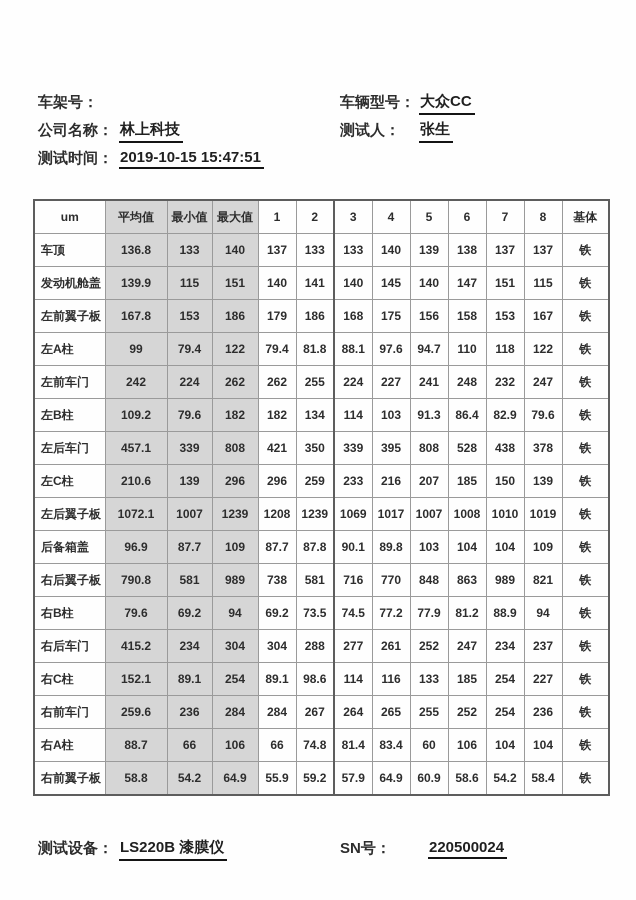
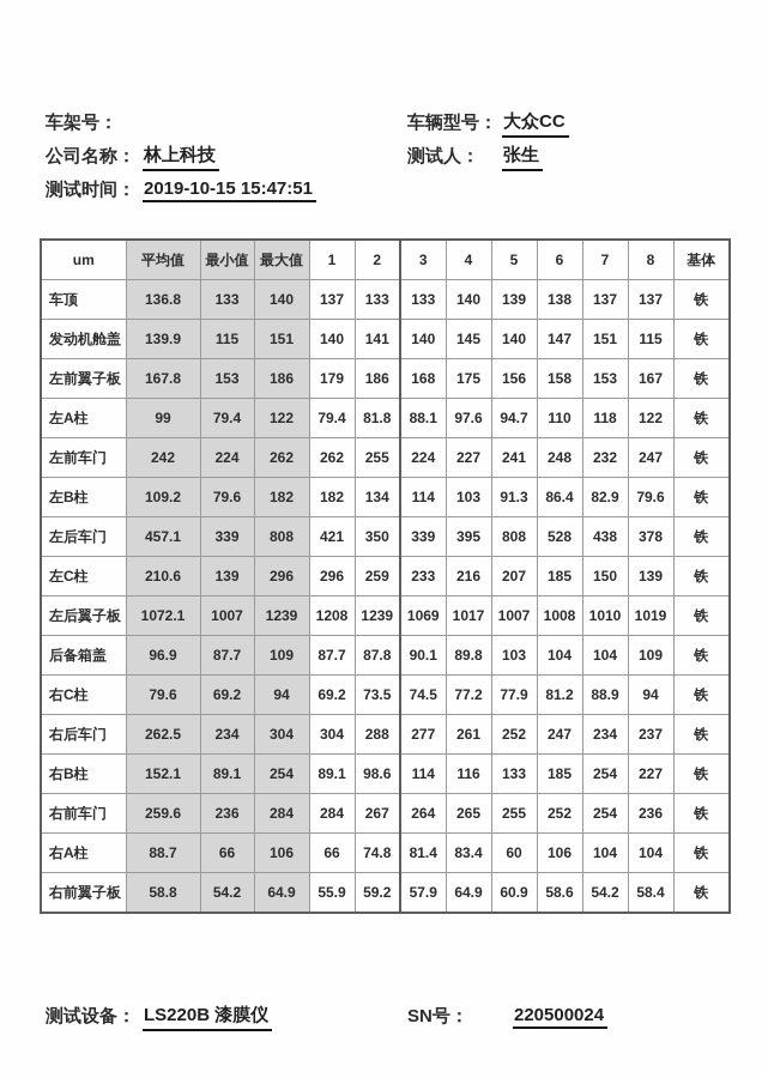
  车架号：
  车辆型号：
  大众CC
  公司名称：
  林上科技
  测试人：
  张生
  测试时间：
  2019-10-15 15:47:51
  um	平均值	最小值	最大值	1	2	3	4	5	6	7	8	基体
  车顶	136.8	133	140	137	133	133	140	139	138	137	137	铁
  发动机舱盖	139.9	115	151	140	141	140	145	140	147	151	115	铁
  左前翼子板	167.8	153	186	179	186	168	175	156	158	153	167	铁
  左A柱	99	79.4	122	79.4	81.8	88.1	97.6	94.7	110	118	122	铁
  左前车门	242	224	262	262	255	224	227	241	248	232	247	铁
  左B柱	109.2	79.6	182	182	134	114	103	91.3	86.4	82.9	79.6	铁
  左后车门	457.1	339	808	421	350	339	395	808	528	438	378	铁
  左C柱	210.6	139	296	296	259	233	216	207	185	150	139	铁
  左后翼子板	1072.1	1007	1239	1208	1239	1069	1017	1007	1008	1010	1019	铁
  后备箱盖	96.9	87.7	109	87.7	87.8	90.1	89.8	103	104	104	109	铁
- 右后翼子板	790.8	581	989	738	581	716	770	848	863	989	821	铁
- 右B柱	79.6	69.2	94	69.2	73.5	74.5	77.2	77.9	81.2	88.9	94	铁
+ 右C柱	79.6	69.2	94	69.2	73.5	74.5	77.2	77.9	81.2	88.9	94	铁
- 右后车门	415.2	234	304	304	288	277	261	252	247	234	237	铁
+ 右后车门	262.5	234	304	304	288	277	261	252	247	234	237	铁
- 右C柱	152.1	89.1	254	89.1	98.6	114	116	133	185	254	227	铁
+ 右B柱	152.1	89.1	254	89.1	98.6	114	116	133	185	254	227	铁
  右前车门	259.6	236	284	284	267	264	265	255	252	254	236	铁
  右A柱	88.7	66	106	66	74.8	81.4	83.4	60	106	104	104	铁
  右前翼子板	58.8	54.2	64.9	55.9	59.2	57.9	64.9	60.9	58.6	54.2	58.4	铁
  测试设备：
  LS220B 漆膜仪
  SN号：
  220500024
